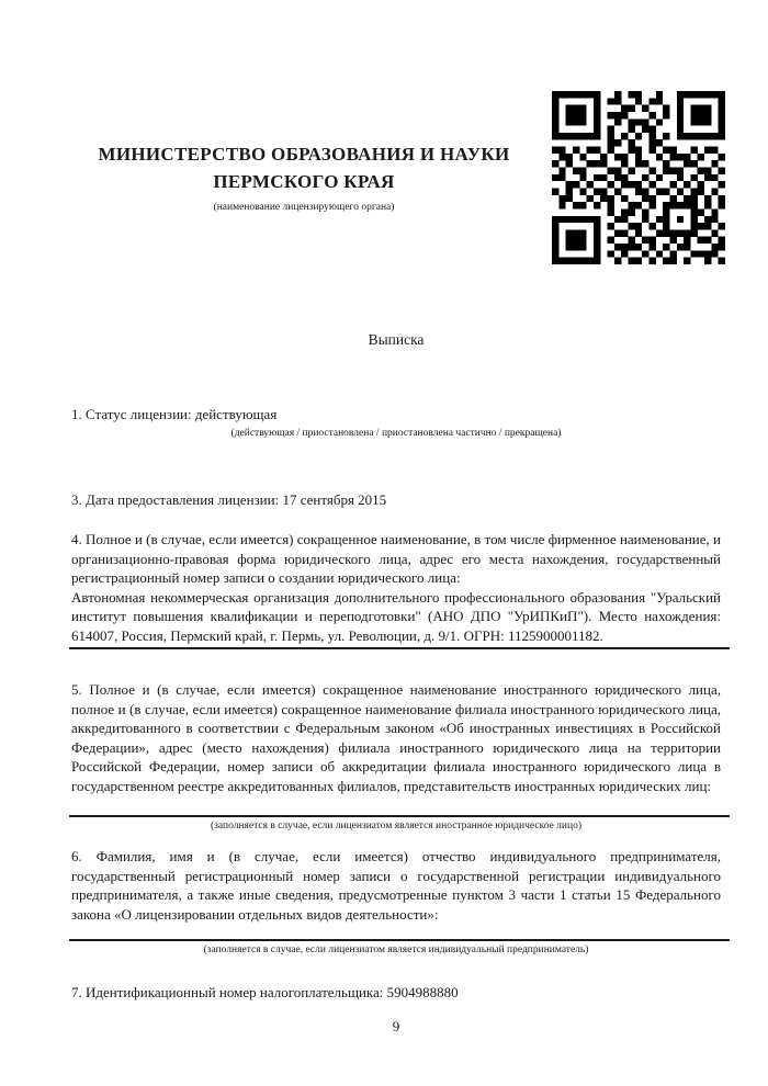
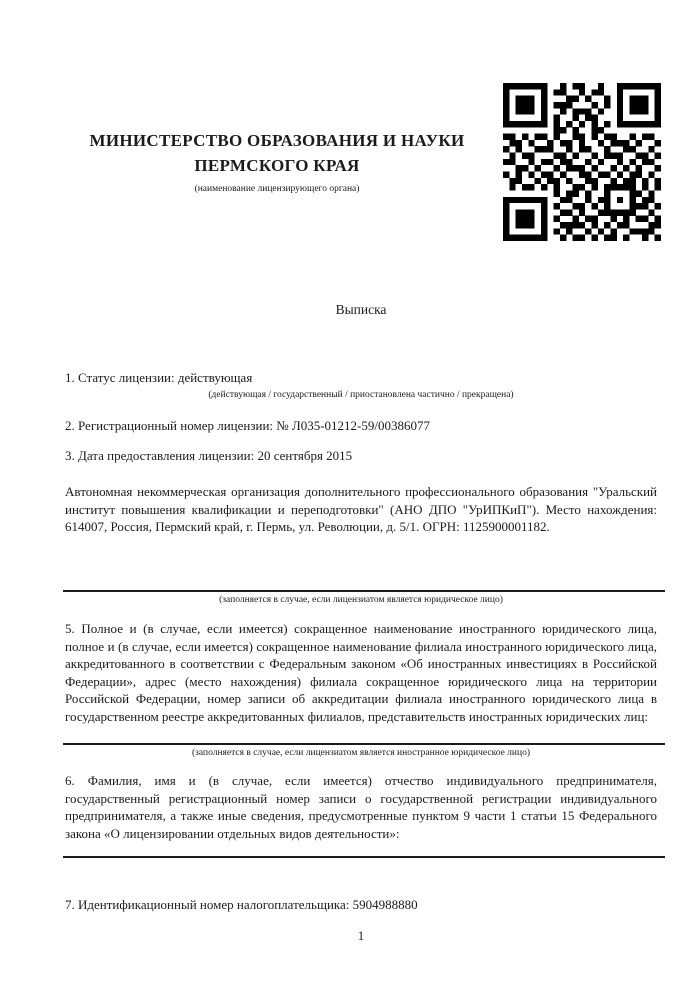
  МИНИСТЕРСТВО ОБРАЗОВАНИЯ И НАУКИ
  ПЕРМСКОГО КРАЯ
  (наименование лицензирующего органа)
  Выписка
  1. Статус лицензии: действующая
- (действующая / приостановлена / приостановлена частично / прекращена)
+ (действующая / государственный / приостановлена частично / прекращена)
+ 2. Регистрационный номер лицензии: № Л035-01212-59/00386077
- 3. Дата предоставления лицензии: 17 сентября 2015
+ 3. Дата предоставления лицензии: 20 сентября 2015
- 4. Полное и (в случае, если имеется) сокращенное наименование, в том числе фирменное наименование, и организационно-правовая форма юридического лица, адрес его места нахождения, государственный регистрационный номер записи о создании юридического лица:
- Автономная некоммерческая организация дополнительного профессионального образования "Уральский институт повышения квалификации и переподготовки" (АНО ДПО "УрИПКиП"). Место нахождения: 614007, Россия, Пермский край, г. Пермь, ул. Революции, д. 9/1. ОГРН: 1125900001182.
+ Автономная некоммерческая организация дополнительного профессионального образования "Уральский институт повышения квалификации и переподготовки" (АНО ДПО "УрИПКиП"). Место нахождения: 614007, Россия, Пермский край, г. Пермь, ул. Революции, д. 5/1. ОГРН: 1125900001182.
+ (заполняется в случае, если лицензиатом является юридическое лицо)
- 5. Полное и (в случае, если имеется) сокращенное наименование иностранного юридического лица, полное и (в случае, если имеется) сокращенное наименование филиала иностранного юридического лица, аккредитованного в соответствии с Федеральным законом «Об иностранных инвестициях в Российской Федерации», адрес (место нахождения) филиала иностранного юридического лица на территории Российской Федерации, номер записи об аккредитации филиала иностранного юридического лица в государственном реестре аккредитованных филиалов, представительств иностранных юридических лиц:
+ 5. Полное и (в случае, если имеется) сокращенное наименование иностранного юридического лица, полное и (в случае, если имеется) сокращенное наименование филиала иностранного юридического лица, аккредитованного в соответствии с Федеральным законом «Об иностранных инвестициях в Российской Федерации», адрес (место нахождения) филиала сокращенное юридического лица на территории Российской Федерации, номер записи об аккредитации филиала иностранного юридического лица в государственном реестре аккредитованных филиалов, представительств иностранных юридических лиц:
  (заполняется в случае, если лицензиатом является иностранное юридическое лицо)
- 6. Фамилия, имя и (в случае, если имеется) отчество индивидуального предпринимателя, государственный регистрационный номер записи о государственной регистрации индивидуального предпринимателя, а также иные сведения, предусмотренные пунктом 3 части 1 статьи 15 Федерального закона «О лицензировании отдельных видов деятельности»:
+ 6. Фамилия, имя и (в случае, если имеется) отчество индивидуального предпринимателя, государственный регистрационный номер записи о государственной регистрации индивидуального предпринимателя, а также иные сведения, предусмотренные пунктом 9 части 1 статьи 15 Федерального закона «О лицензировании отдельных видов деятельности»:
- (заполняется в случае, если лицензиатом является индивидуальный предприниматель)
  7. Идентификационный номер налогоплательщика: 5904988880
- 9
+ 1
